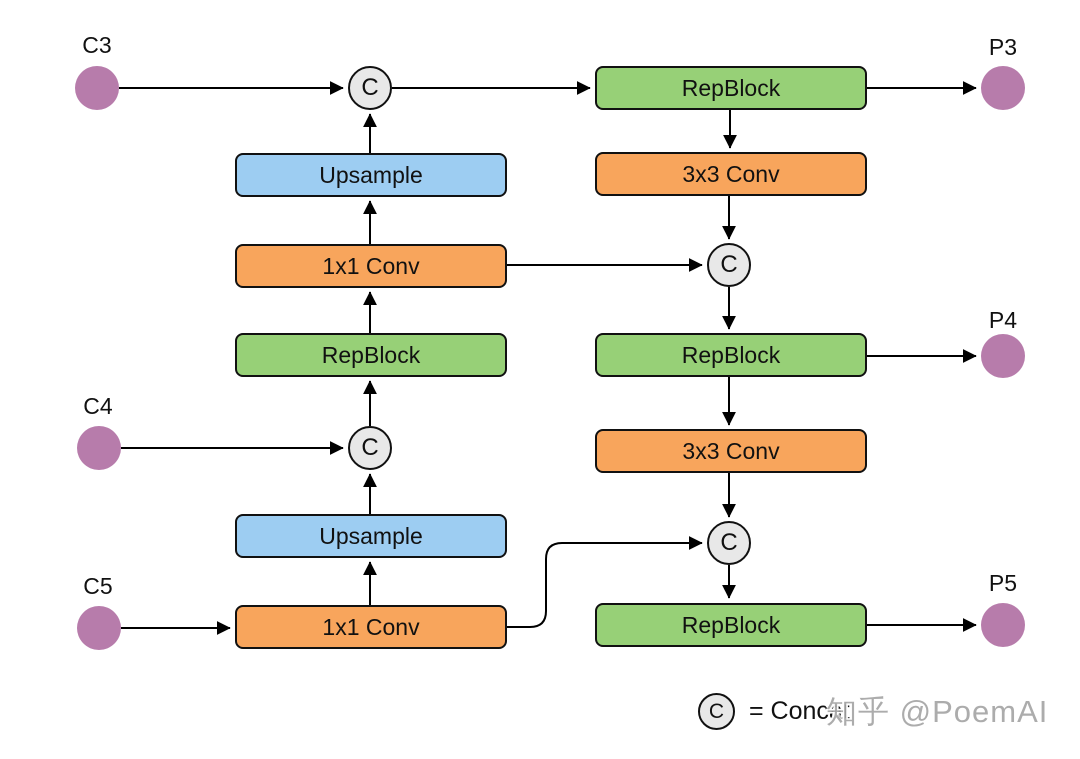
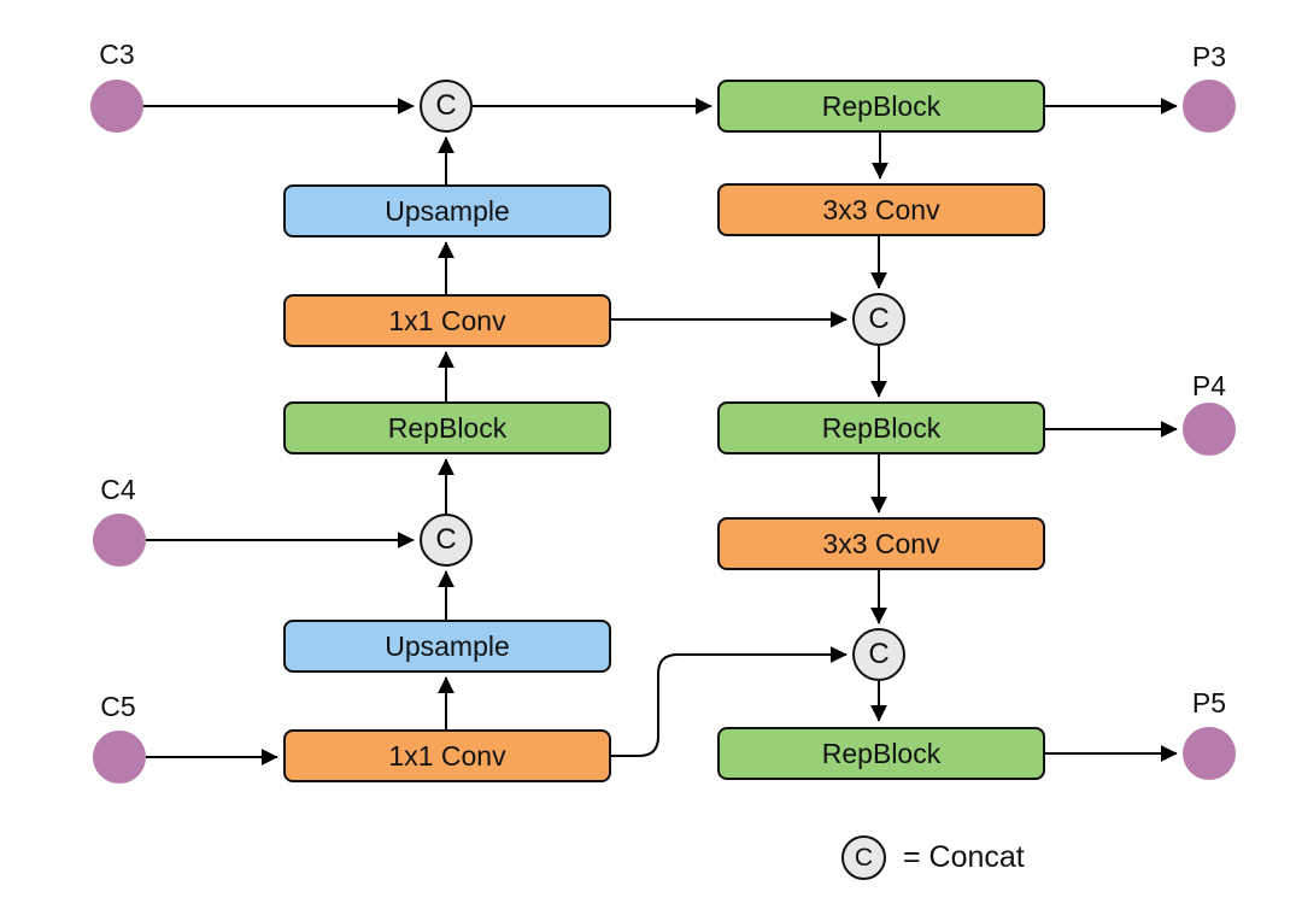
  C3
  C4
  C5
  P3
  P4
  P5
  Upsample
  1x1 Conv
  RepBlock
  Upsample
  1x1 Conv
  RepBlock
  3x3 Conv
  RepBlock
  3x3 Conv
  RepBlock
  C
  C
  C
  C
  C
  = Concat
- 知乎 @PoemAI
